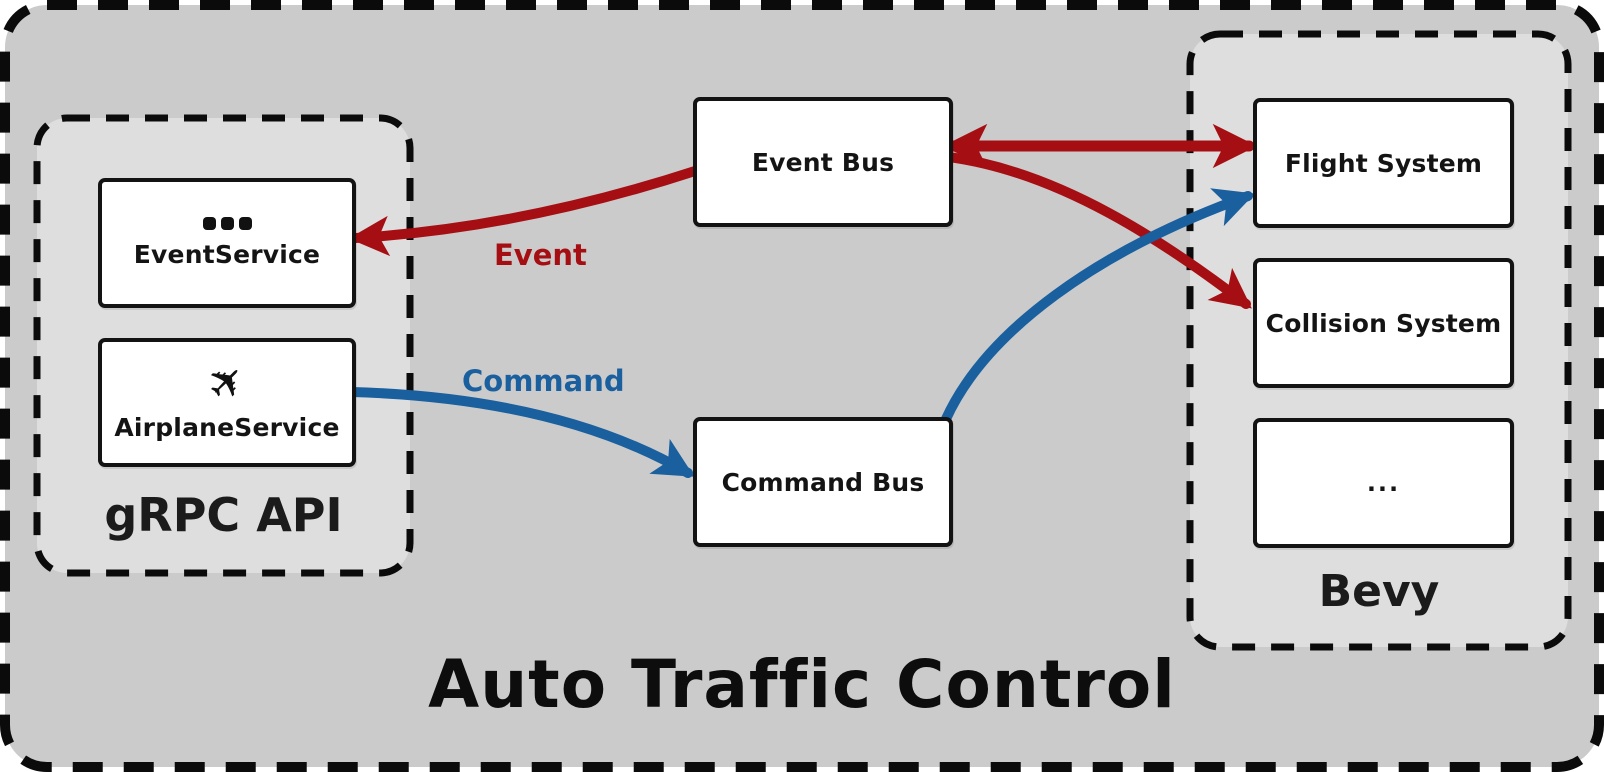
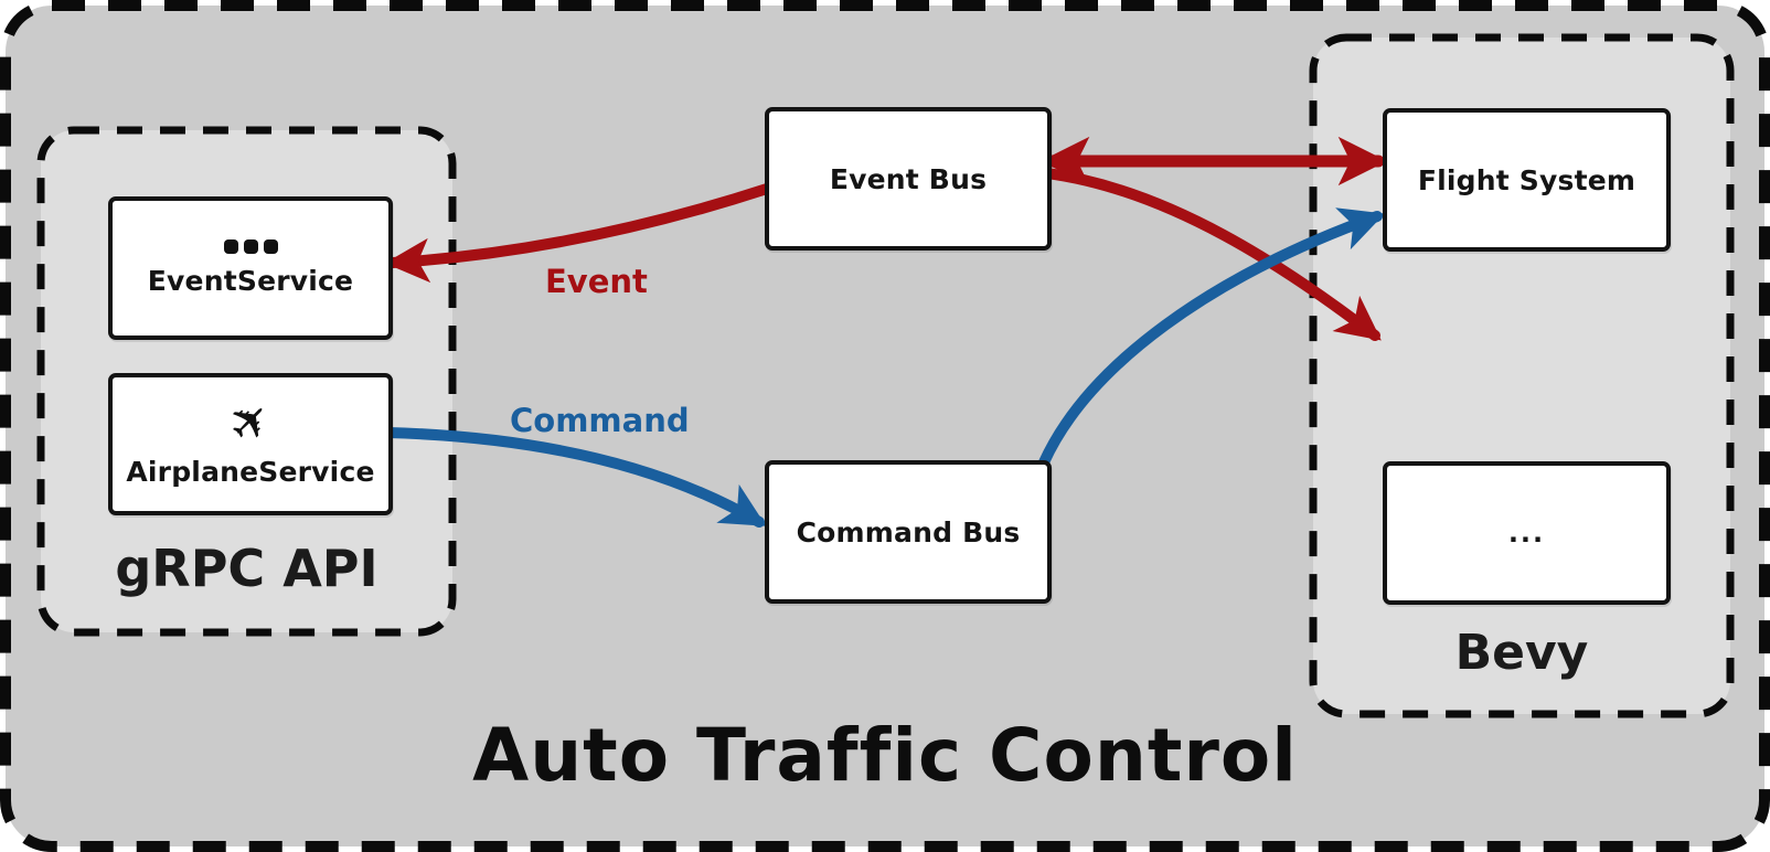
  EventService
  AirplaneService
  gRPC API
  Event Bus
  Command Bus
  Event
  Command
  Flight System
- Collision System
  ...
  Bevy
  Auto Traffic Control
